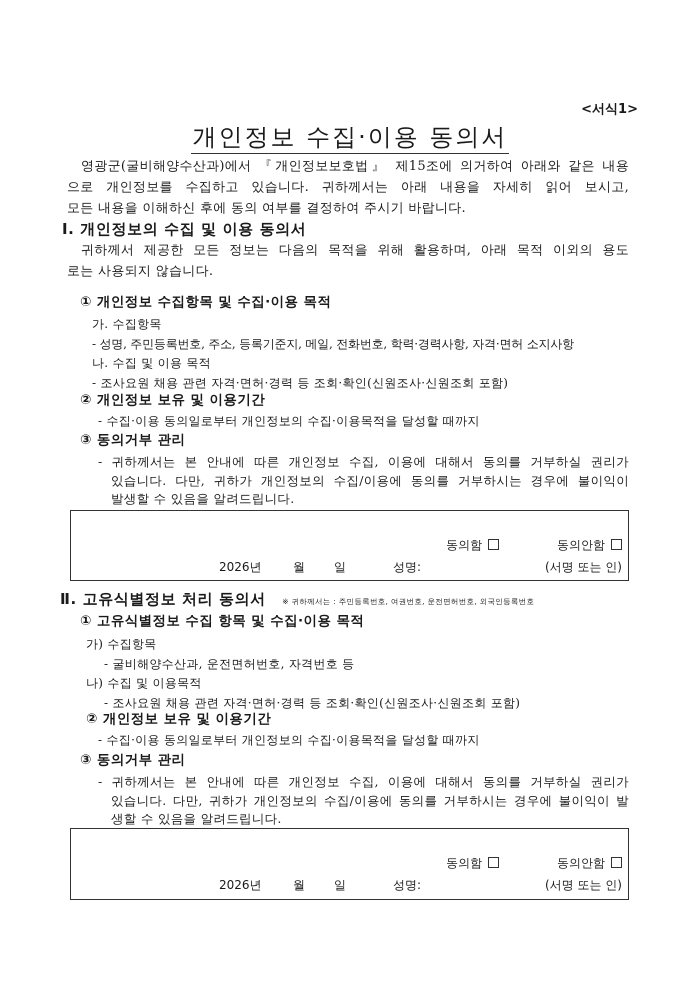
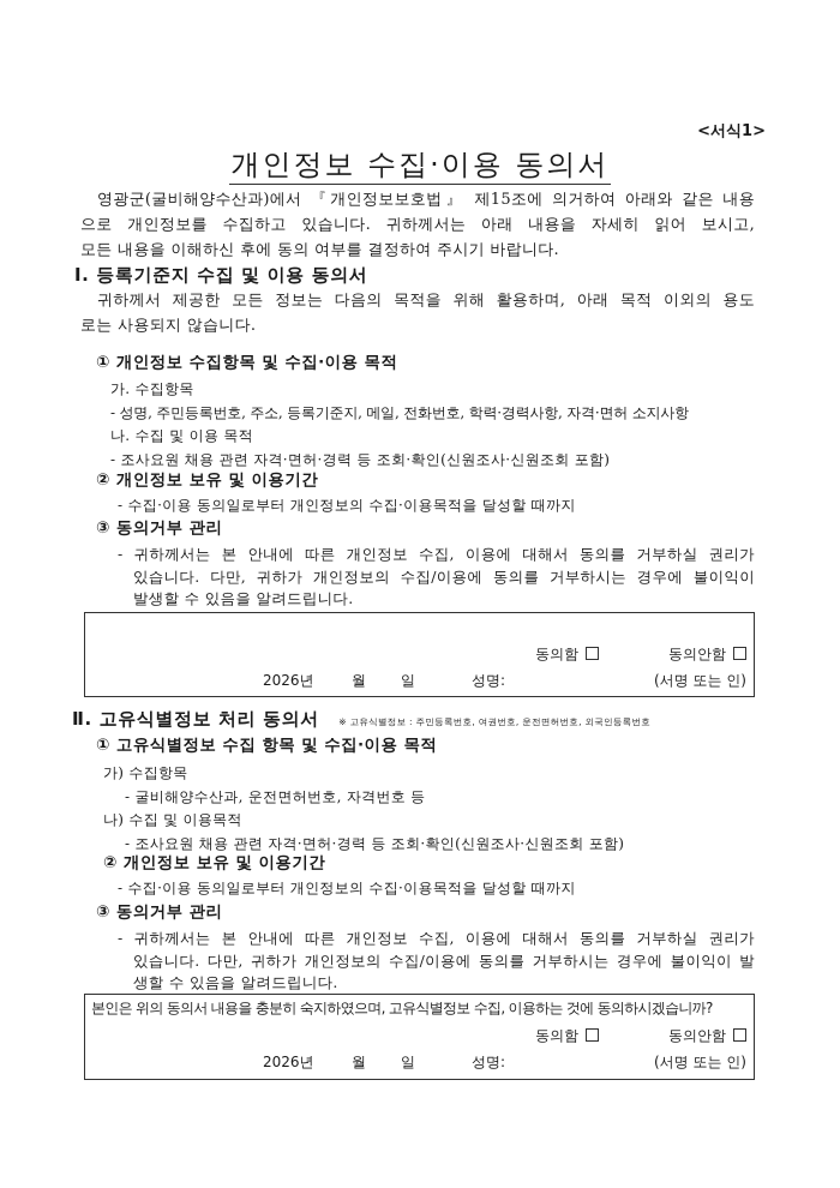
  <서식1>
  개인정보 수집·이용 동의서
  영광군(굴비해양수산과)에서 『개인정보보호법』 제15조에 의거하여 아래와 같은 내용
  으로 개인정보를 수집하고 있습니다. 귀하께서는 아래 내용을 자세히 읽어 보시고,
  모든 내용을 이해하신 후에 동의 여부를 결정하여 주시기 바랍니다.
- Ⅰ. 개인정보의 수집 및 이용 동의서
+ Ⅰ. 등록기준지 수집 및 이용 동의서
  귀하께서 제공한 모든 정보는 다음의 목적을 위해 활용하며, 아래 목적 이외의 용도
  로는 사용되지 않습니다.
  ① 개인정보 수집항목 및 수집·이용 목적
  가. 수집항목
  - 성명, 주민등록번호, 주소, 등록기준지, 메일, 전화번호, 학력·경력사항, 자격·면허 소지사항
  나. 수집 및 이용 목적
  - 조사요원 채용 관련 자격·면허·경력 등 조회·확인(신원조사·신원조회 포함)
  ② 개인정보 보유 및 이용기간
  - 수집·이용 동의일로부터 개인정보의 수집·이용목적을 달성할 때까지
  ③ 동의거부 관리
  - 귀하께서는 본 안내에 따른 개인정보 수집, 이용에 대해서 동의를 거부하실 권리가
  있습니다. 다만, 귀하가 개인정보의 수집/이용에 동의를 거부하시는 경우에 불이익이
  발생할 수 있음을 알려드립니다.
  동의함 동의안함
  2026년
  월
  일
  성명:
  (서명 또는 인)
- Ⅱ. 고유식별정보 처리 동의서 ※ 귀하께서는 : 주민등록번호, 여권번호, 운전면허번호, 외국인등록번호
+ Ⅱ. 고유식별정보 처리 동의서 ※ 고유식별정보 : 주민등록번호, 여권번호, 운전면허번호, 외국인등록번호
  ① 고유식별정보 수집 항목 및 수집·이용 목적
  가) 수집항목
  - 굴비해양수산과, 운전면허번호, 자격번호 등
  나) 수집 및 이용목적
  - 조사요원 채용 관련 자격·면허·경력 등 조회·확인(신원조사·신원조회 포함)
  ② 개인정보 보유 및 이용기간
  - 수집·이용 동의일로부터 개인정보의 수집·이용목적을 달성할 때까지
  ③ 동의거부 관리
  - 귀하께서는 본 안내에 따른 개인정보 수집, 이용에 대해서 동의를 거부하실 권리가
  있습니다. 다만, 귀하가 개인정보의 수집/이용에 동의를 거부하시는 경우에 불이익이 발
  생할 수 있음을 알려드립니다.
+ 본인은 위의 동의서 내용을 충분히 숙지하였으며, 고유식별정보 수집, 이용하는 것에 동의하시겠습니까?
  동의함 동의안함
  2026년
  월
  일
  성명:
  (서명 또는 인)
